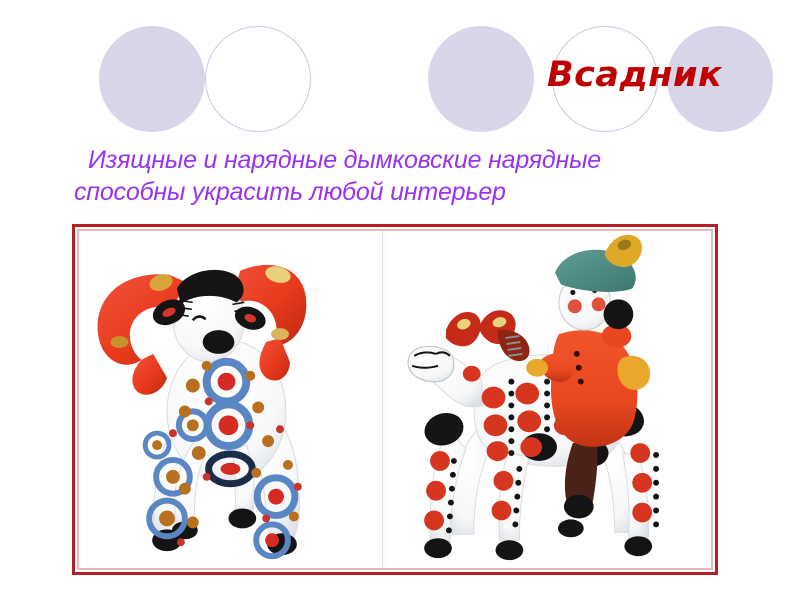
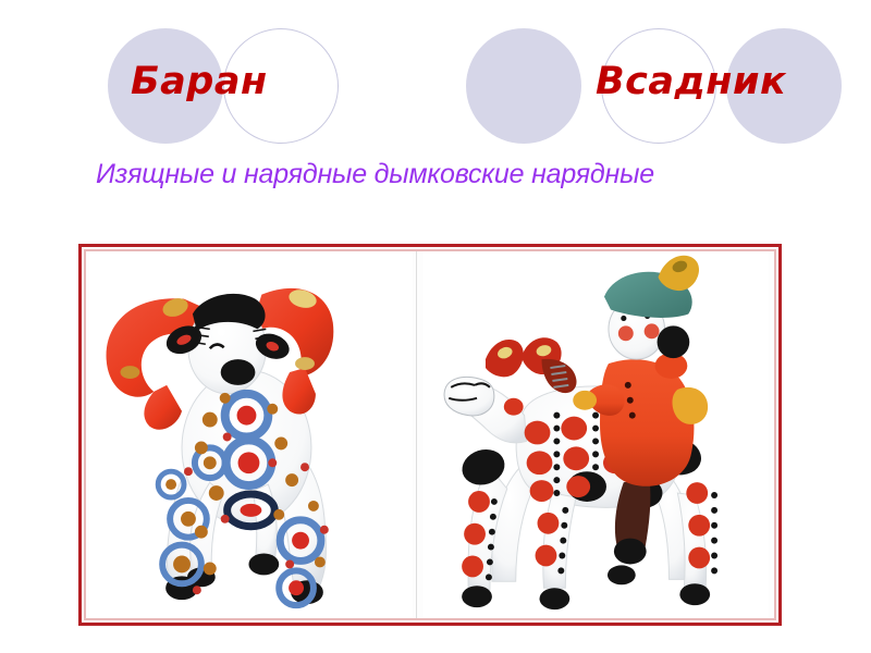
+ Баран
  Всадник
  Изящные и нарядные дымковские нарядные
- способны украсить любой интерьер
